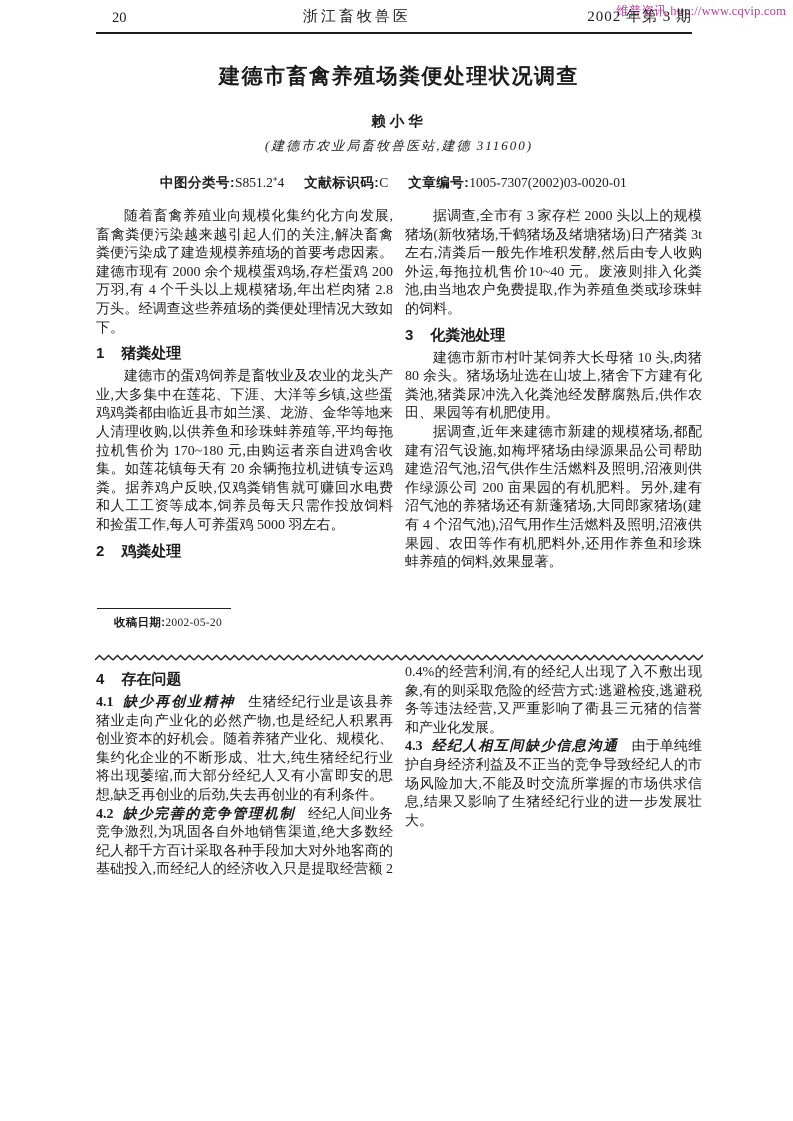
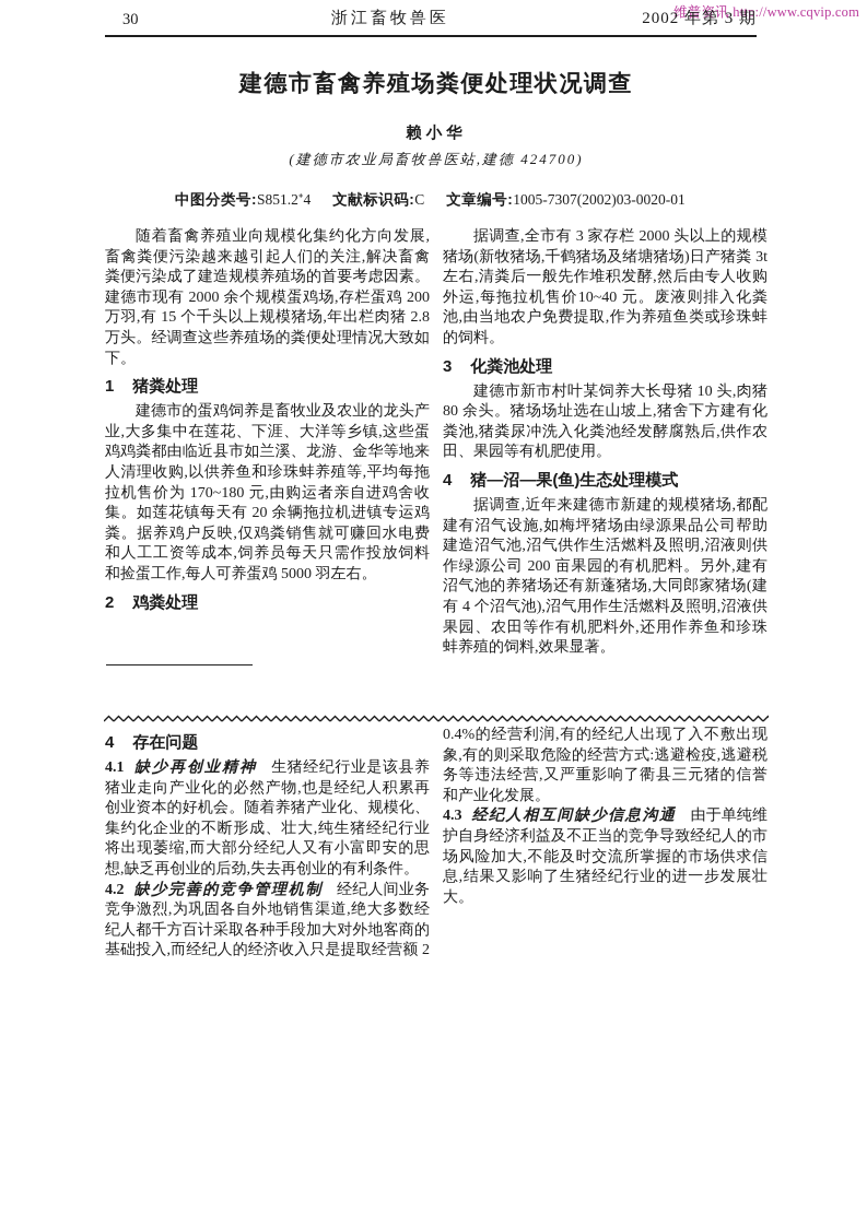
  维普资讯 http://www.cqvip.com
- 20
+ 30
  浙江畜牧兽医
  2002 年第 3 期
  建德市畜禽养殖场粪便处理状况调查
  赖小华
- (建德市农业局畜牧兽医站,建德 311600)
+ (建德市农业局畜牧兽医站,建德 424700)
  中图分类号:S851.2⁺4 文献标识码:C 文章编号:1005-7307(2002)03-0020-01
- 随着畜禽养殖业向规模化集约化方向发展,畜禽粪便污染越来越引起人们的关注,解决畜禽粪便污染成了建造规模养殖场的首要考虑因素。建德市现有 2000 余个规模蛋鸡场,存栏蛋鸡 200 万羽,有 4 个千头以上规模猪场,年出栏肉猪 2.8 万头。经调查这些养殖场的粪便处理情况大致如下。
+ 随着畜禽养殖业向规模化集约化方向发展,畜禽粪便污染越来越引起人们的关注,解决畜禽粪便污染成了建造规模养殖场的首要考虑因素。建德市现有 2000 余个规模蛋鸡场,存栏蛋鸡 200 万羽,有 15 个千头以上规模猪场,年出栏肉猪 2.8 万头。经调查这些养殖场的粪便处理情况大致如下。
  1 猪粪处理
  建德市的蛋鸡饲养是畜牧业及农业的龙头产业,大多集中在莲花、下涯、大洋等乡镇,这些蛋鸡鸡粪都由临近县市如兰溪、龙游、金华等地来人清理收购,以供养鱼和珍珠蚌养殖等,平均每拖拉机售价为 170~180 元,由购运者亲自进鸡舍收集。如莲花镇每天有 20 余辆拖拉机进镇专运鸡粪。据养鸡户反映,仅鸡粪销售就可赚回水电费和人工工资等成本,饲养员每天只需作投放饲料和捡蛋工作,每人可养蛋鸡 5000 羽左右。
  2 鸡粪处理
  据调查,全市有 3 家存栏 2000 头以上的规模猪场(新牧猪场,千鹤猪场及绪塘猪场)日产猪粪 3t 左右,清粪后一般先作堆积发酵,然后由专人收购外运,每拖拉机售价10~40 元。废液则排入化粪池,由当地农户免费提取,作为养殖鱼类或珍珠蚌的饲料。
  3 化粪池处理
  建德市新市村叶某饲养大长母猪 10 头,肉猪 80 余头。猪场场址选在山坡上,猪舍下方建有化粪池,猪粪尿冲洗入化粪池经发酵腐熟后,供作农田、果园等有机肥使用。
+ 4 猪—沼—果(鱼)生态处理模式
  据调查,近年来建德市新建的规模猪场,都配建有沼气设施,如梅坪猪场由绿源果品公司帮助建造沼气池,沼气供作生活燃料及照明,沼液则供作绿源公司 200 亩果园的有机肥料。另外,建有沼气池的养猪场还有新蓬猪场,大同郎家猪场(建有 4 个沼气池),沼气用作生活燃料及照明,沼液供果园、农田等作有机肥料外,还用作养鱼和珍珠蚌养殖的饲料,效果显著。
- 收稿日期:2002-05-20
  4 存在问题
  4.1 缺少再创业精神 生猪经纪行业是该县养猪业走向产业化的必然产物,也是经纪人积累再创业资本的好机会。随着养猪产业化、规模化、集约化企业的不断形成、壮大,纯生猪经纪行业将出现萎缩,而大部分经纪人又有小富即安的思想,缺乏再创业的后劲,失去再创业的有利条件。
  4.2 缺少完善的竞争管理机制 经纪人间业务竞争激烈,为巩固各自外地销售渠道,绝大多数经纪人都千方百计采取各种手段加大对外地客商的基础投入,而经纪人的经济收入只是提取经营额 20.4%的经营利润,有的经纪人出现了入不敷出现象,有的则采取危险的经营方式:逃避检疫,逃避税务等违法经营,又严重影响了衢县三元猪的信誉和产业化发展。
  4.3 经纪人相互间缺少信息沟通 由于单纯维护自身经济利益及不正当的竞争导致经纪人的市场风险加大,不能及时交流所掌握的市场供求信息,结果又影响了生猪经纪行业的进一步发展壮大。
